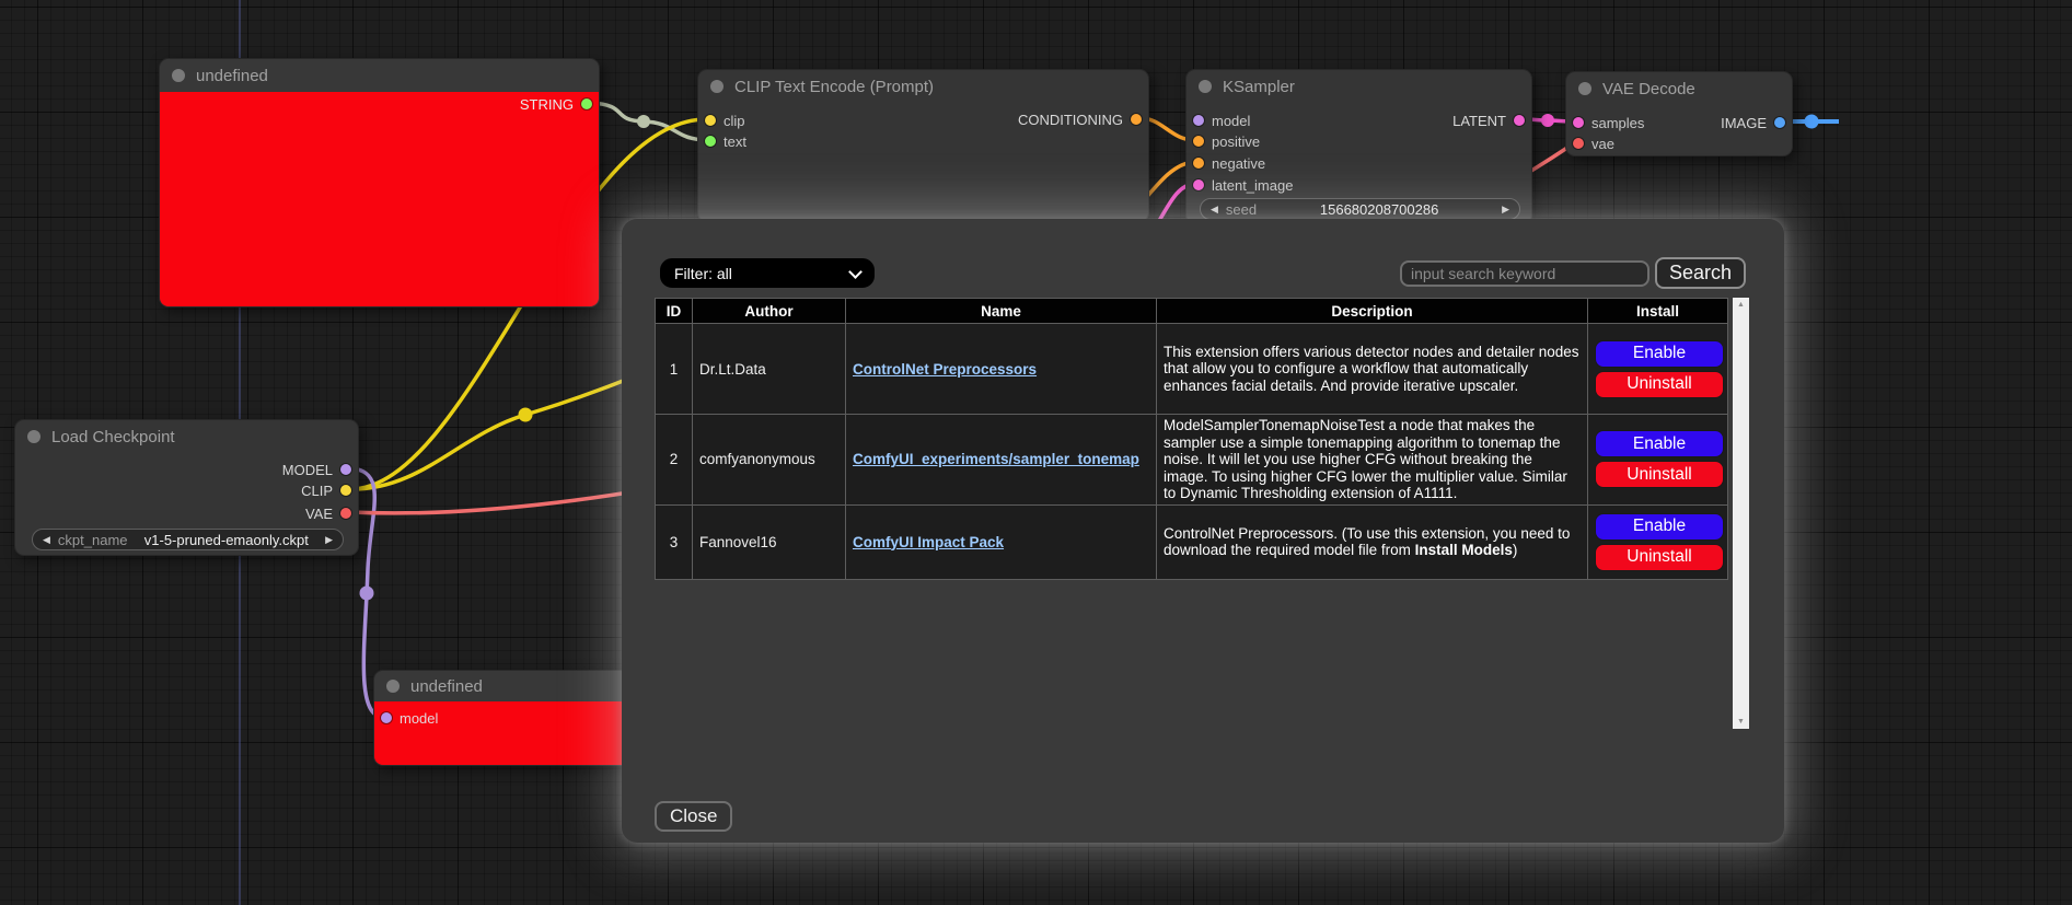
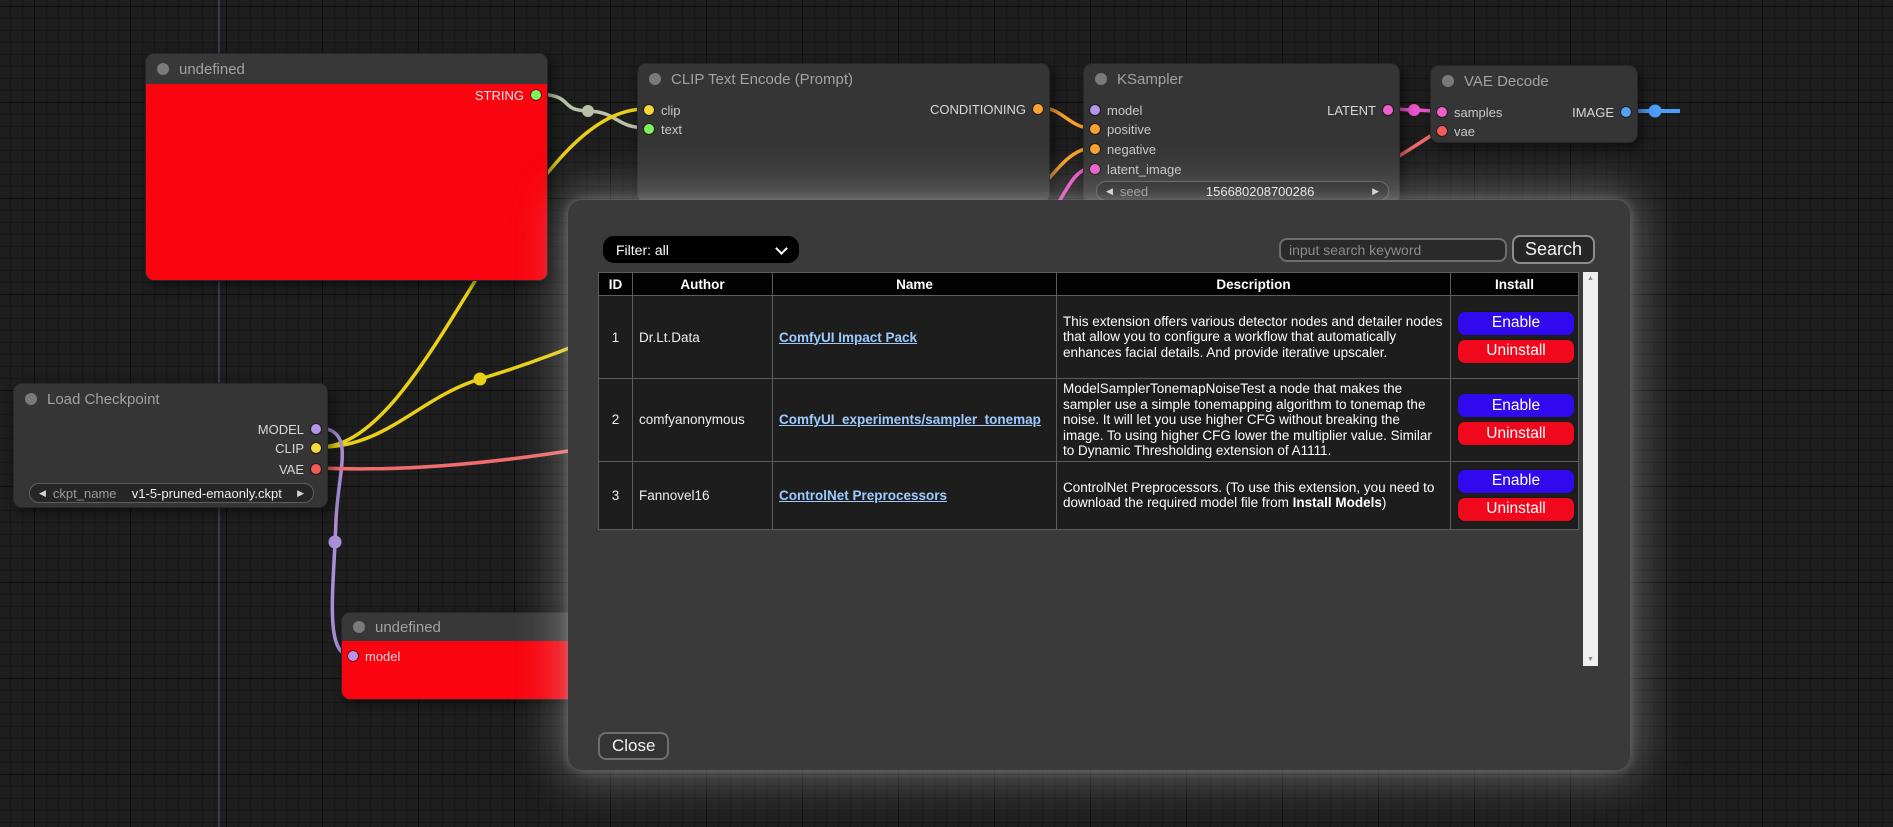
  undefined
  STRING
  CLIP Text Encode (Prompt)
  clip
  text
  CONDITIONING
  KSampler
  model
  positive
  negative
  latent_image
  LATENT
  ◀
  seed
  156680208700286
  ▶
  VAE Decode
  samples
  vae
  IMAGE
  Load Checkpoint
  MODEL
  CLIP
  VAE
  ◀
  ckpt_name
  v1-5-pruned-emaonly.ckpt
  ▶
  undefined
  model
  Filter: all
  input search keyword
  Search
  ID	Author	Name	Description	Install
- 1	Dr.Lt.Data	ControlNet Preprocessors	This extension offers various detector nodes and detailer nodes that allow you to configure a workflow that automatically enhances facial details. And provide iterative upscaler.	Enable Uninstall
+ 1	Dr.Lt.Data	ComfyUI Impact Pack	This extension offers various detector nodes and detailer nodes that allow you to configure a workflow that automatically enhances facial details. And provide iterative upscaler.	Enable Uninstall
  2	comfyanonymous	ComfyUI_experiments/sampler_tonemap	ModelSamplerTonemapNoiseTest a node that makes the sampler use a simple tonemapping algorithm to tonemap the noise. It will let you use higher CFG without breaking the image. To using higher CFG lower the multiplier value. Similar to Dynamic Thresholding extension of A1111.	Enable Uninstall
- 3	Fannovel16	ComfyUI Impact Pack	ControlNet Preprocessors. (To use this extension, you need to download the required model file from Install Models)	Enable Uninstall
+ 3	Fannovel16	ControlNet Preprocessors	ControlNet Preprocessors. (To use this extension, you need to download the required model file from Install Models)	Enable Uninstall
  Close
